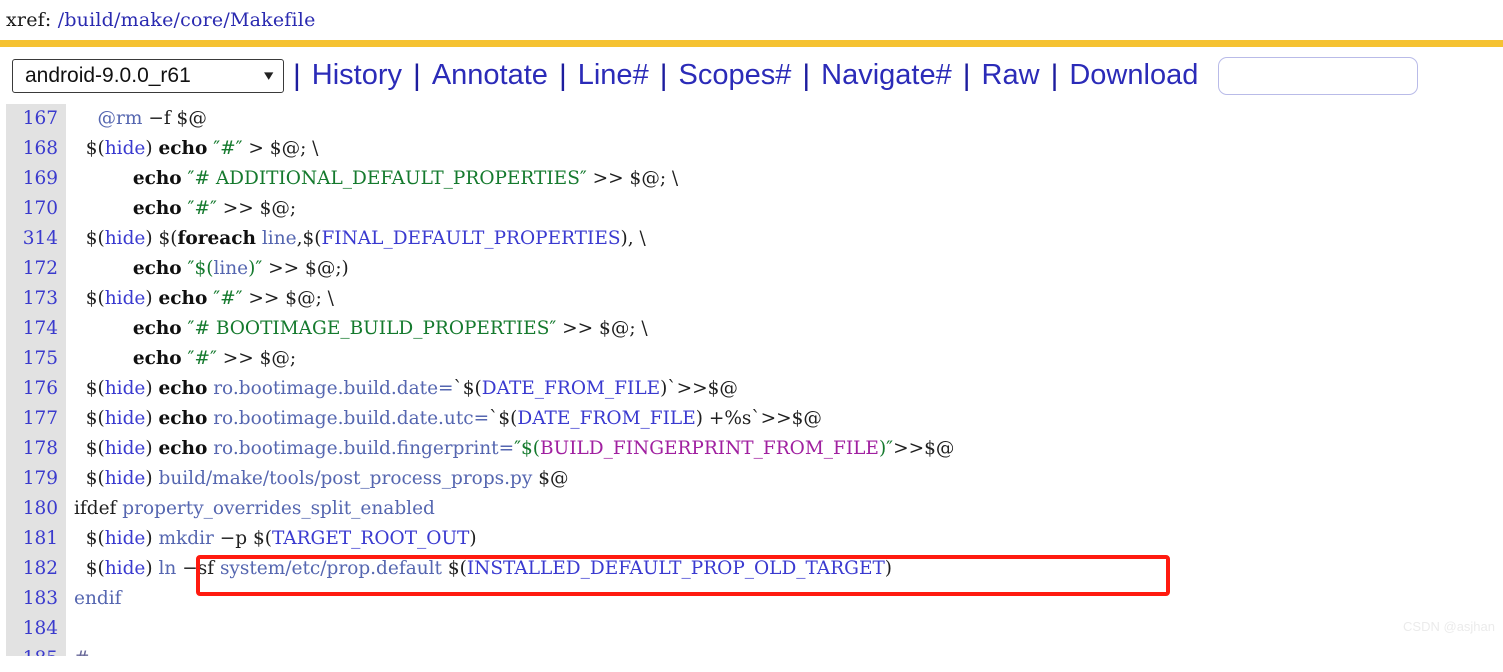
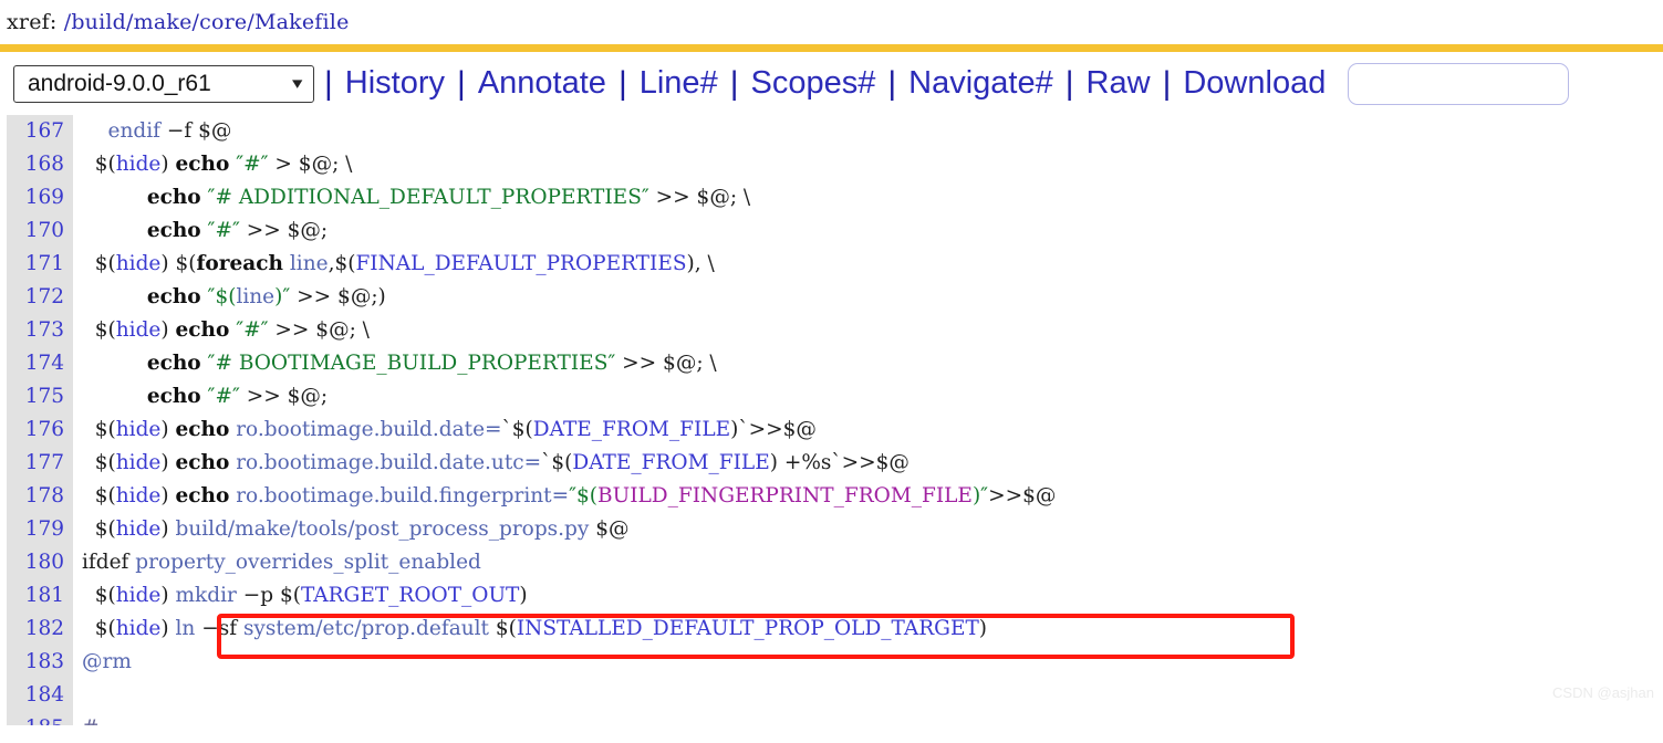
  xref: /build/make/core/Makefile
  android-9.0.0_r61
  ▾
  |
  History
  |
  Annotate
  |
  Line#
  |
  Scopes#
  |
  Navigate#
  |
  Raw
  |
  Download
- 167 @rm −f $@
+ 167 endif −f $@
  168 $(hide) echo ″#″ > $@; \
  169 echo ″# ADDITIONAL_DEFAULT_PROPERTIES″ >> $@; \
  170 echo ″#″ >> $@;
- 314 $(hide) $(foreach line,$(FINAL_DEFAULT_PROPERTIES), \
+ 171 $(hide) $(foreach line,$(FINAL_DEFAULT_PROPERTIES), \
  172 echo ″$(line)″ >> $@;)
  173 $(hide) echo ″#″ >> $@; \
  174 echo ″# BOOTIMAGE_BUILD_PROPERTIES″ >> $@; \
  175 echo ″#″ >> $@;
  176 $(hide) echo ro.bootimage.build.date=`$(DATE_FROM_FILE)`>>$@
  177 $(hide) echo ro.bootimage.build.date.utc=`$(DATE_FROM_FILE) +%s`>>$@
  178 $(hide) echo ro.bootimage.build.fingerprint=″$(BUILD_FINGERPRINT_FROM_FILE)″>>$@
  179 $(hide) build/make/tools/post_process_props.py $@
  180 ifdef property_overrides_split_enabled
  181 $(hide) mkdir −p $(TARGET_ROOT_OUT)
  182 $(hide) ln −sf system/etc/prop.default $(INSTALLED_DEFAULT_PROP_OLD_TARGET)
- 183 endif
+ 183 @rm
  184
